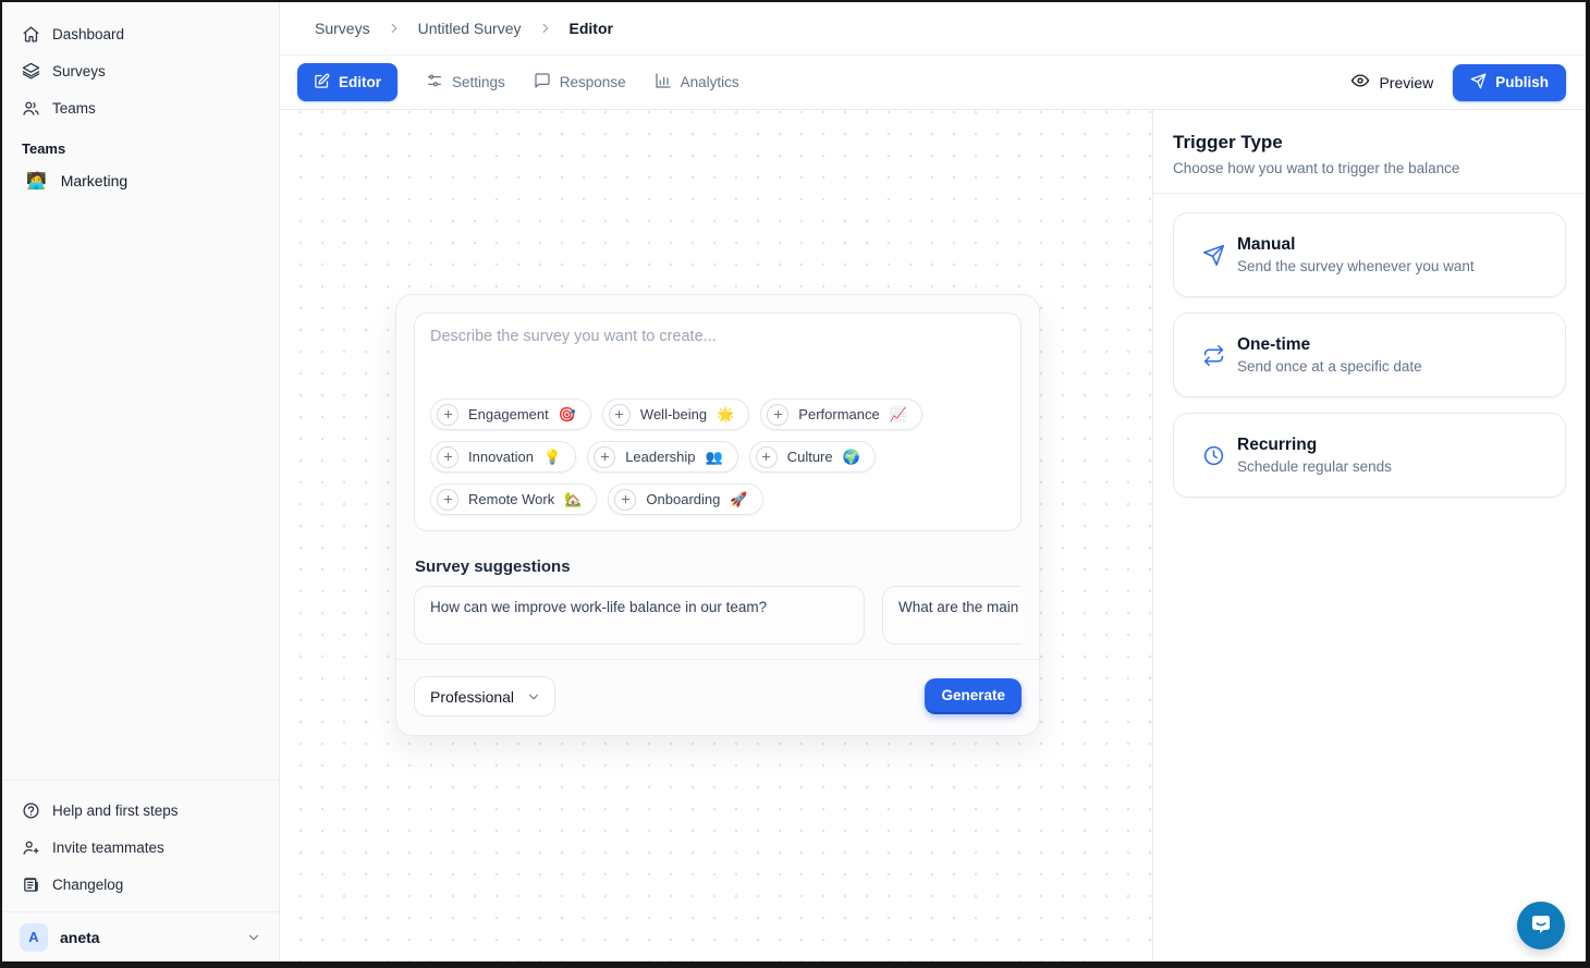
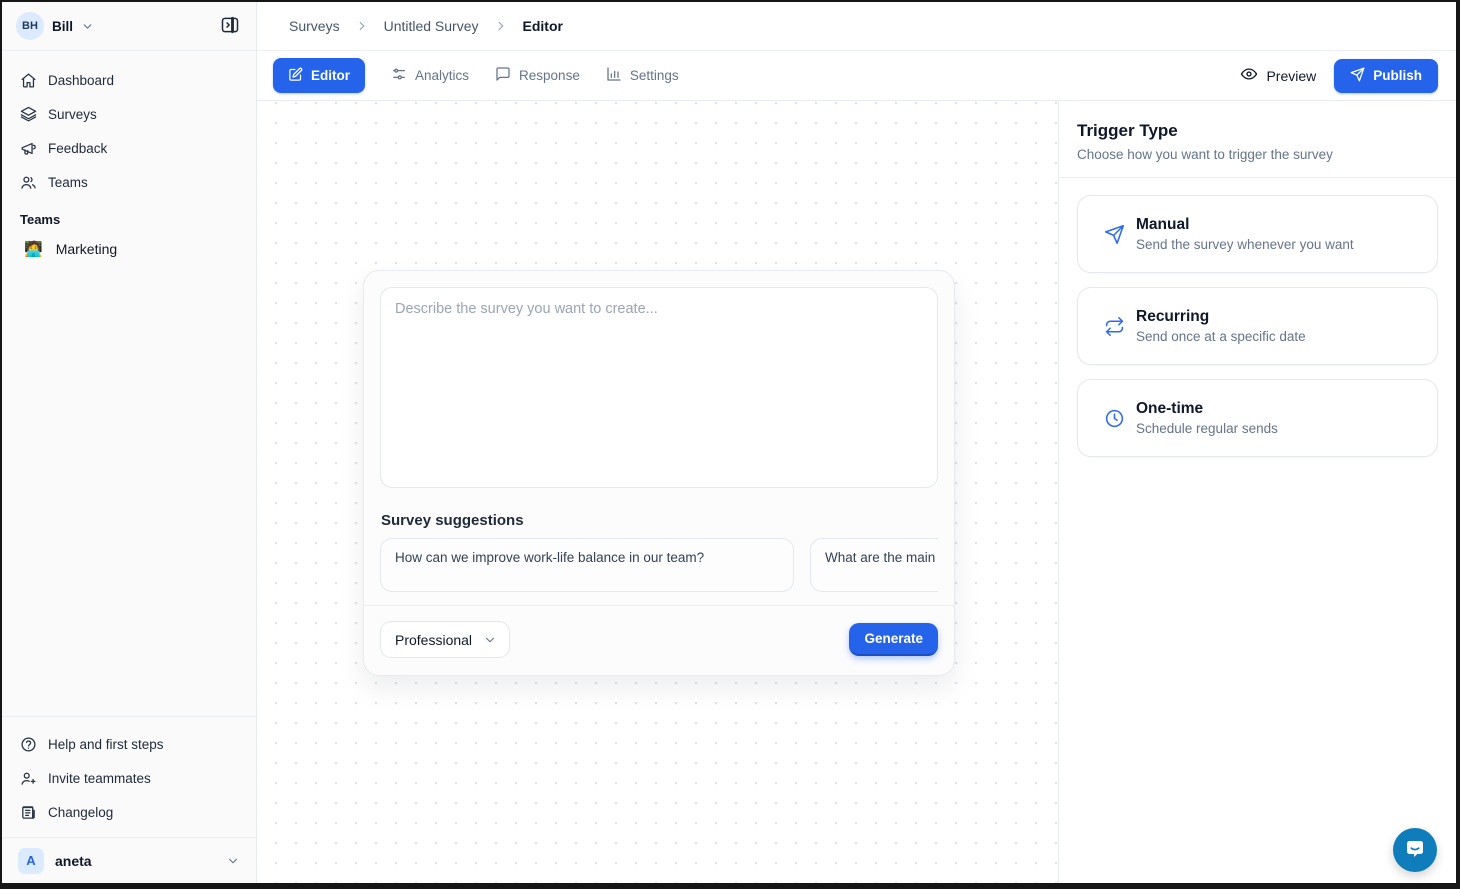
+ BH
+ Bill
  Dashboard
  Surveys
+ Feedback
  Teams
  Teams
  🧑‍💻
  Marketing
  Help and first steps
  Invite teammates
  Changelog
  A
  aneta
  Surveys
  Untitled Survey
  Editor
  Editor
- Settings
+ Analytics
  Response
- Analytics
+ Settings
  Preview
  Publish
  Describe the survey you want to create...
- Engagement
- 🎯
- Well-being
- 🌟
- Performance
- 📈
- Innovation
- 💡
- Leadership
- 👥
- Culture
- 🌍
- Remote Work
- 🏡
- Onboarding
- 🚀
  Survey suggestions
  How can we improve work-life balance in our team?
  What are the main
  Professional
  Generate
  Trigger Type
- Choose how you want to trigger the balance
+ Choose how you want to trigger the survey
  Manual
  Send the survey whenever you want
- One-time
+ Recurring
  Send once at a specific date
- Recurring
+ One-time
  Schedule regular sends
